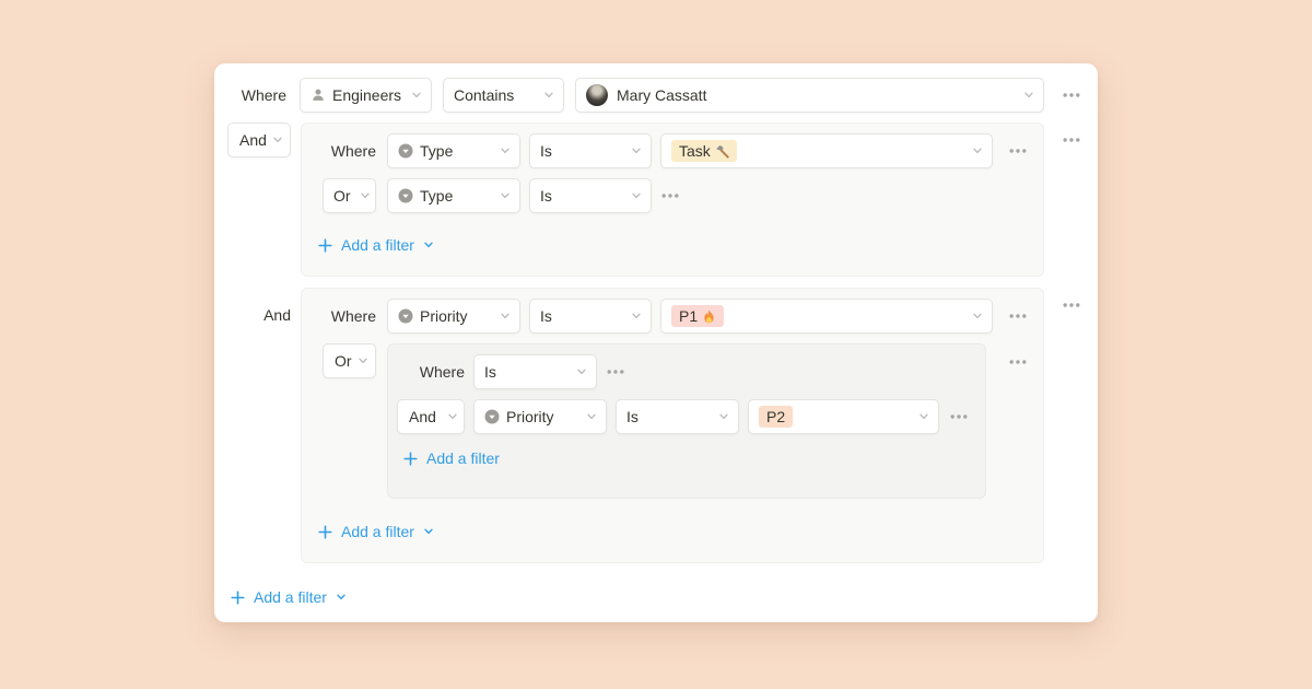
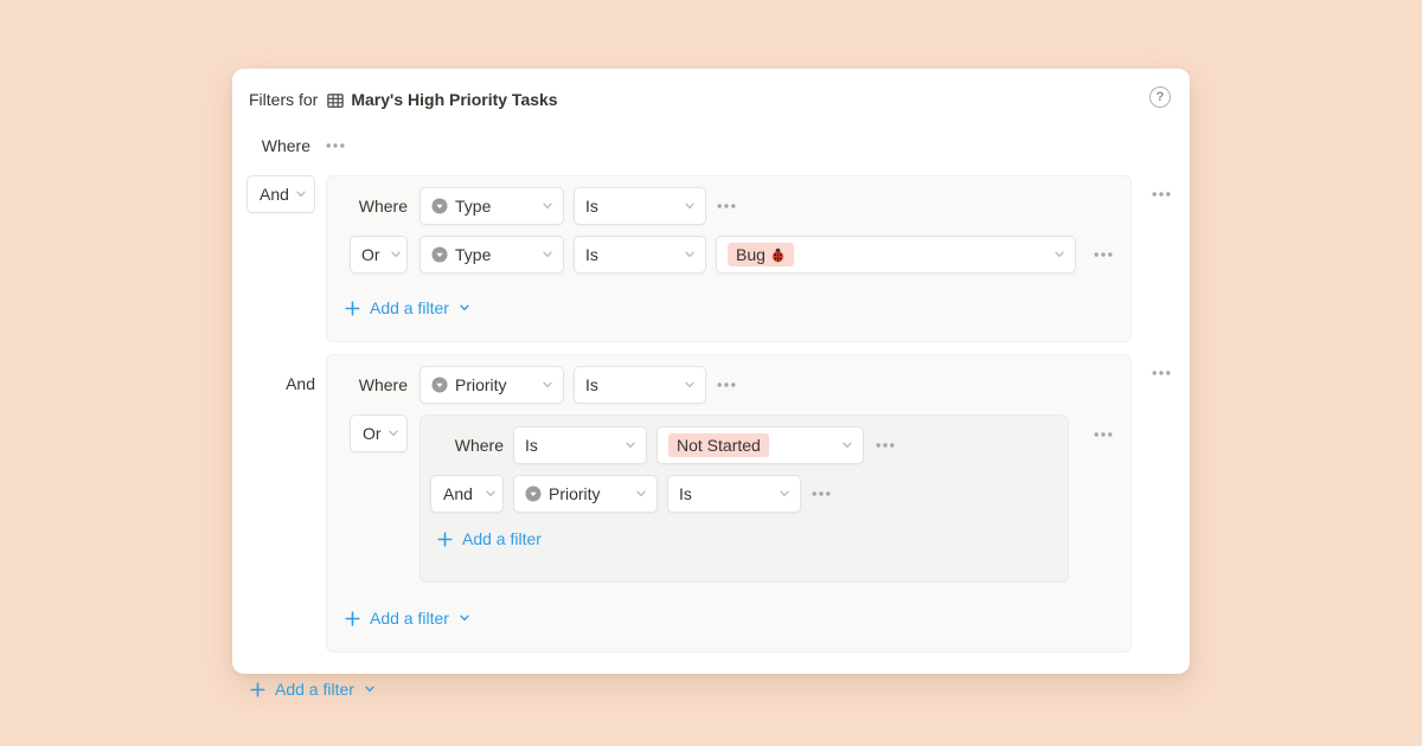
+ Filters for
+ Mary's High Priority Tasks
+ ?
  Where
- Engineers
- Contains
- Mary Cassatt
  And
  Where
  Type
  Is
- Task
  Or
  Type
  Is
+ Bug
  Add a filter
  And
  Where
  Priority
  Is
- P1
  Or
  Where
  Is
+ Not Started
  And
  Priority
  Is
- P2
  Add a filter
  Add a filter
  Add a filter
